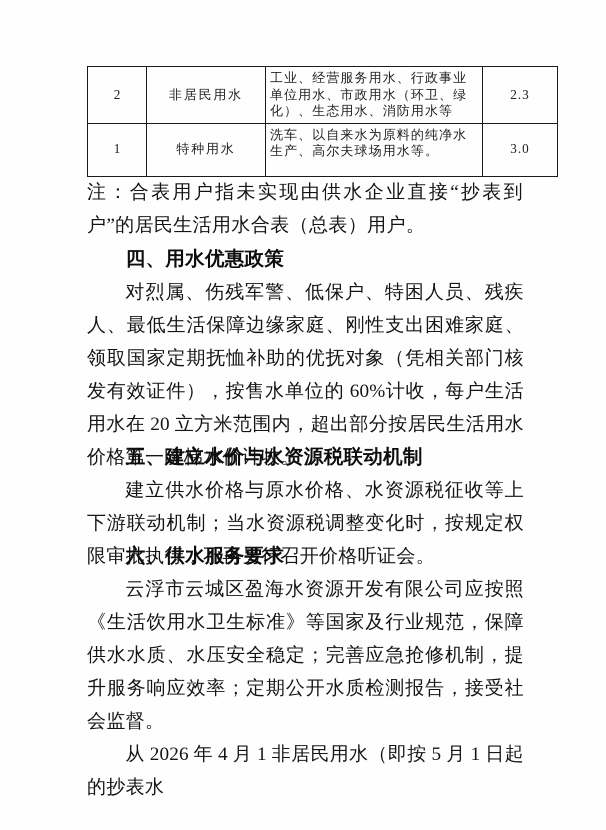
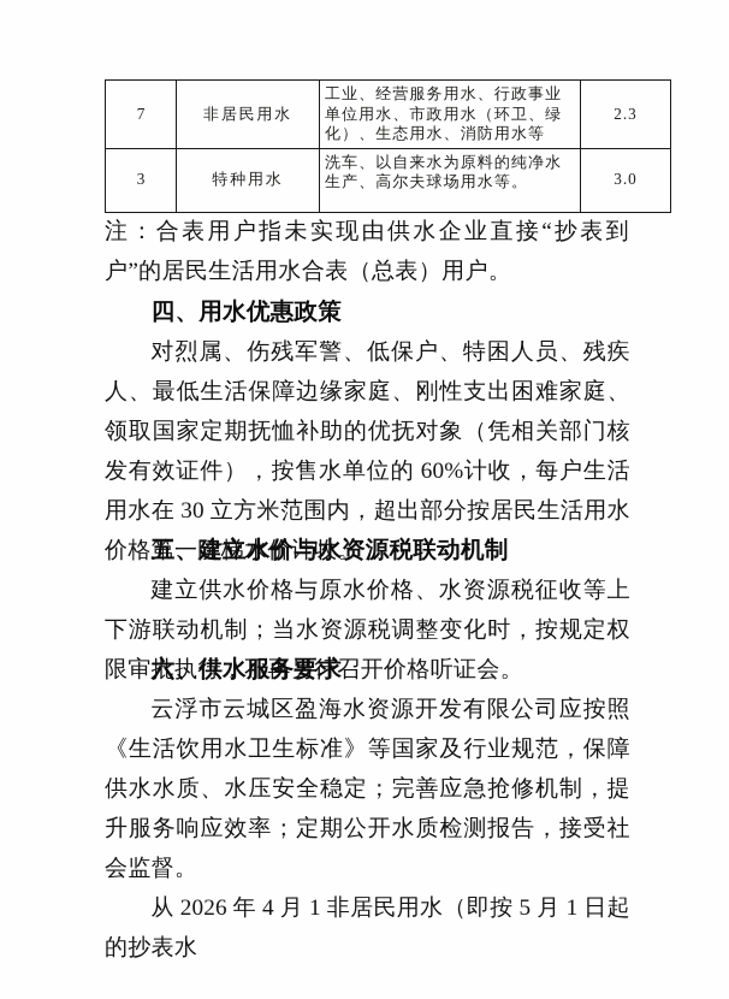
- 2	非居民用水	工业、经营服务用水、行政事业单位用水、市政用水（环卫、绿化）、生态用水、消防用水等	2.3
+ 7	非居民用水	工业、经营服务用水、行政事业单位用水、市政用水（环卫、绿化）、生态用水、消防用水等	2.3
- 1	特种用水	洗车、以自来水为原料的纯净水生产、高尔夫球场用水等。	3.0
+ 3	特种用水	洗车、以自来水为原料的纯净水生产、高尔夫球场用水等。	3.0
  注：合表用户指未实现由供水企业直接“抄表到户”的居民生活用水合表（总表）用户。
  四、用水优惠政策
- 对烈属、伤残军警、低保户、特困人员、残疾人、最低生活保障边缘家庭、刚性支出困难家庭、领取国家定期抚恤补助的优抚对象（凭相关部门核发有效证件），按售水单位的 60%计收，每户生活用水在 20 立方米范围内，超出部分按居民生活用水价格第一阶梯水价计收。
+ 对烈属、伤残军警、低保户、特困人员、残疾人、最低生活保障边缘家庭、刚性支出困难家庭、领取国家定期抚恤补助的优抚对象（凭相关部门核发有效证件），按售水单位的 60%计收，每户生活用水在 30 立方米范围内，超出部分按居民生活用水价格第一阶梯水价计收。
  五、建立水价与水资源税联动机制
  建立供水价格与原水价格、水资源税征收等上下游联动机制；当水资源税调整变化时，按规定权限审批执行，不再另行召开价格听证会。
  六、供水服务要求
  云浮市云城区盈海水资源开发有限公司应按照《生活饮用水卫生标准》等国家及行业规范，保障供水水质、水压安全稳定；完善应急抢修机制，提升服务响应效率；定期公开水质检测报告，接受社会监督。
  从 2026 年 4 月 1 非居民用水（即按 5 月 1 日起的抄表水
